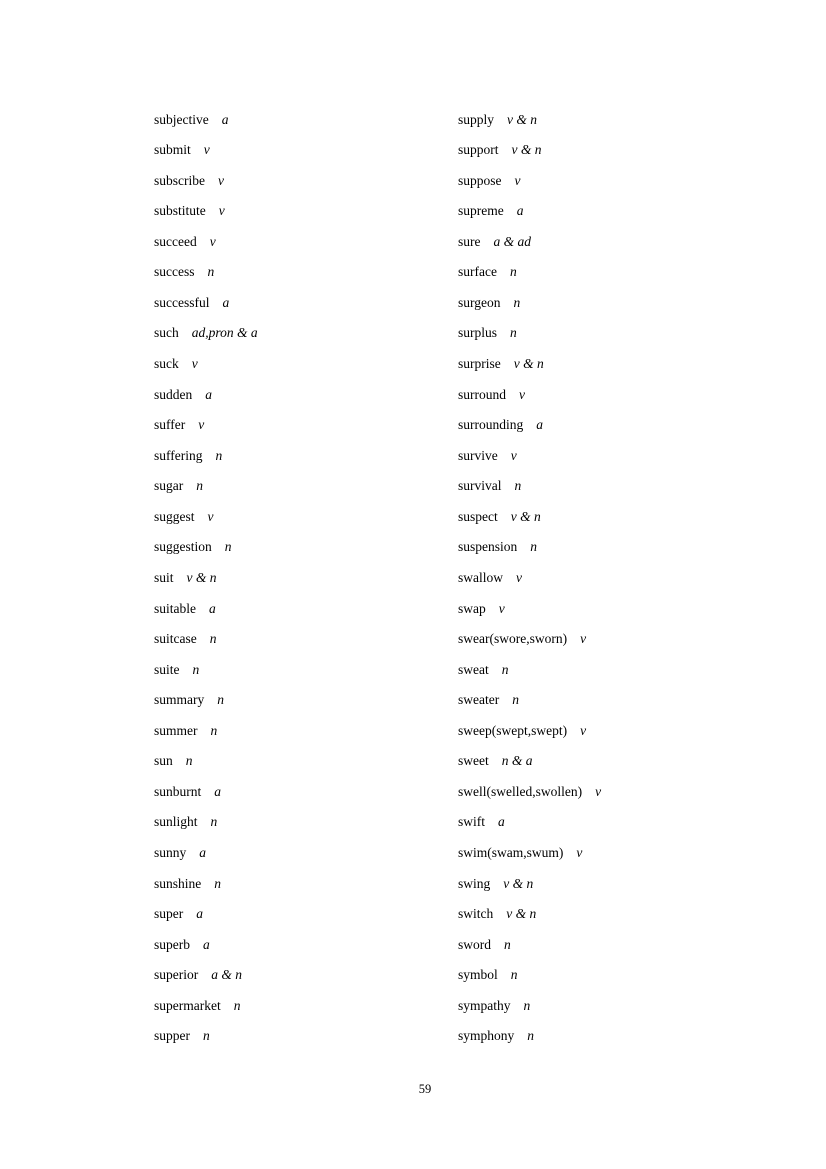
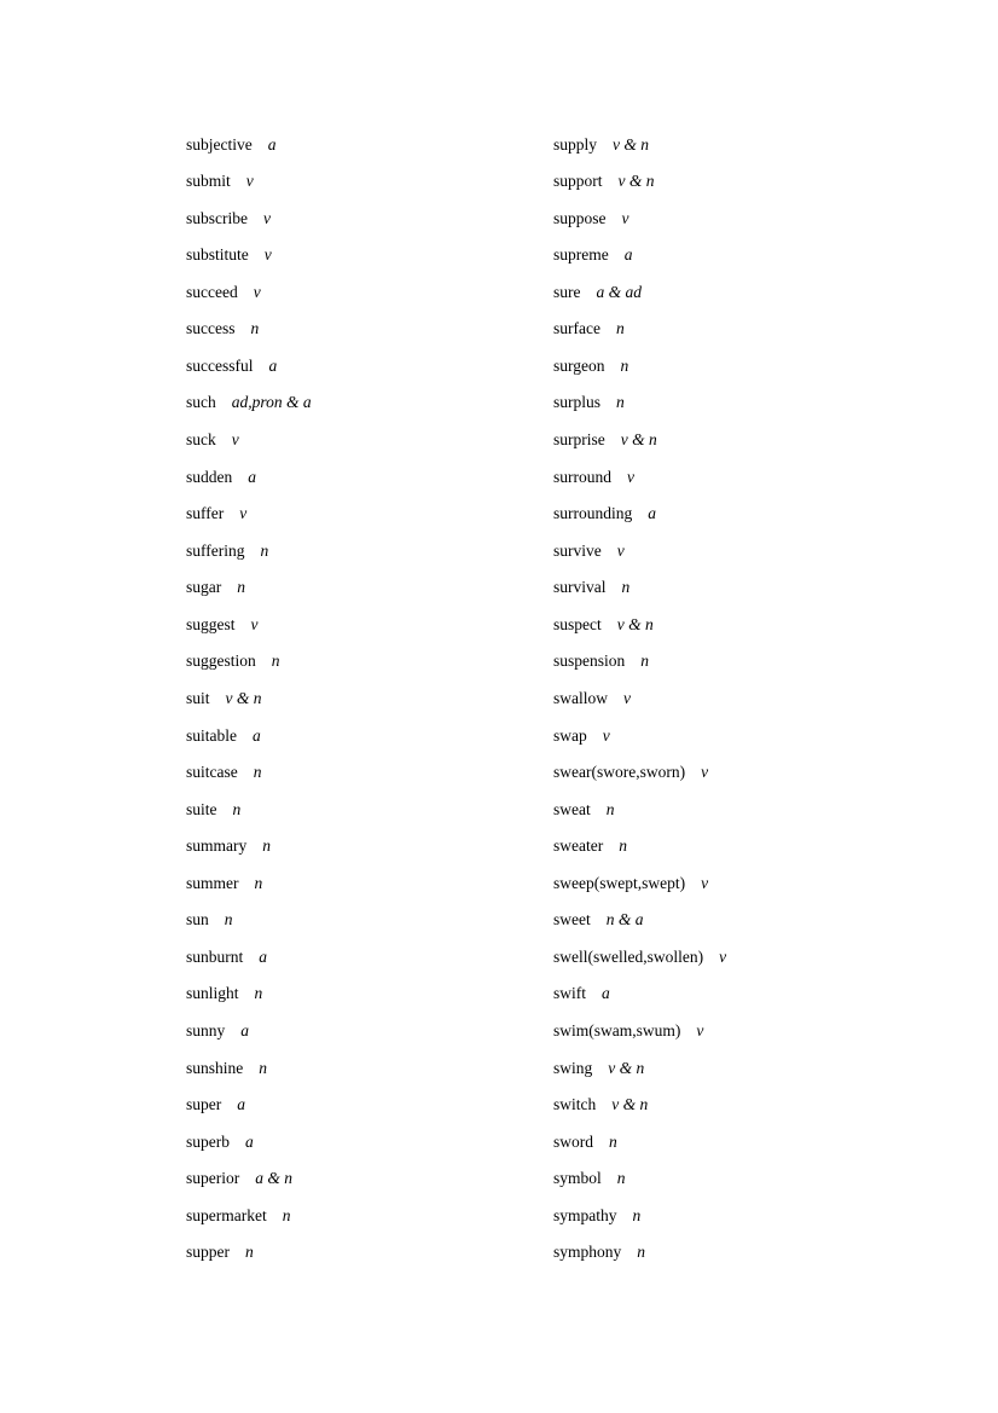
  subjective
  a
  submit
  v
  subscribe
  v
  substitute
  v
  succeed
  v
  success
  n
  successful
  a
  such
  ad,pron & a
  suck
  v
  sudden
  a
  suffer
  v
  suffering
  n
  sugar
  n
  suggest
  v
  suggestion
  n
  suit
  v & n
  suitable
  a
  suitcase
  n
  suite
  n
  summary
  n
  summer
  n
  sun
  n
  sunburnt
  a
  sunlight
  n
  sunny
  a
  sunshine
  n
  super
  a
  superb
  a
  superior
  a & n
  supermarket
  n
  supper
  n
  supply
  v & n
  support
  v & n
  suppose
  v
  supreme
  a
  sure
  a & ad
  surface
  n
  surgeon
  n
  surplus
  n
  surprise
  v & n
  surround
  v
  surrounding
  a
  survive
  v
  survival
  n
  suspect
  v & n
  suspension
  n
  swallow
  v
  swap
  v
  swear(swore,sworn)
  v
  sweat
  n
  sweater
  n
  sweep(swept,swept)
  v
  sweet
  n & a
  swell(swelled,swollen)
  v
  swift
  a
  swim(swam,swum)
  v
  swing
  v & n
  switch
  v & n
  sword
  n
  symbol
  n
  sympathy
  n
  symphony
  n
- 59
